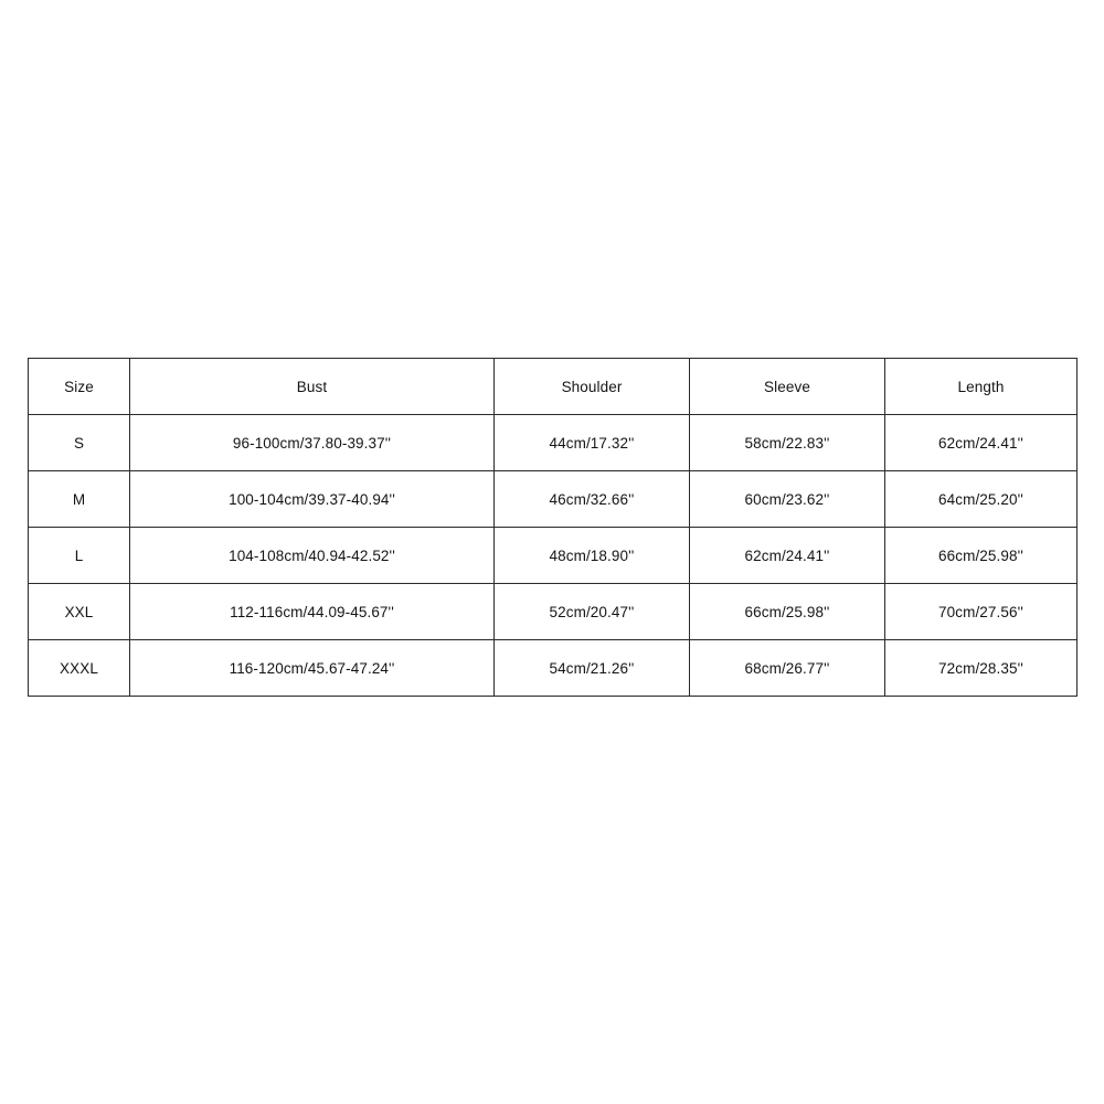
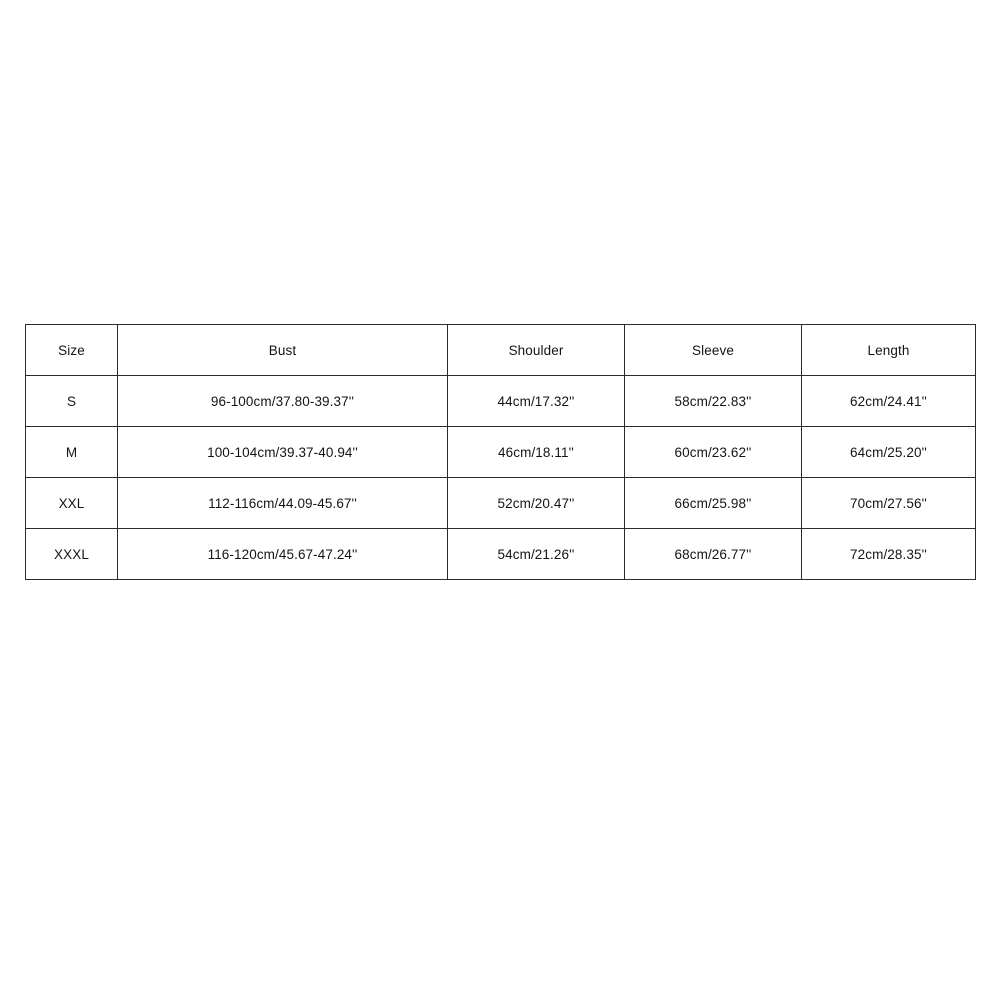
  Size	Bust	Shoulder	Sleeve	Length
  S	96-100cm/37.80-39.37''	44cm/17.32''	58cm/22.83''	62cm/24.41''
- M	100-104cm/39.37-40.94''	46cm/32.66''	60cm/23.62''	64cm/25.20''
+ M	100-104cm/39.37-40.94''	46cm/18.11''	60cm/23.62''	64cm/25.20''
- L	104-108cm/40.94-42.52''	48cm/18.90''	62cm/24.41''	66cm/25.98''
  XXL	112-116cm/44.09-45.67''	52cm/20.47''	66cm/25.98''	70cm/27.56''
  XXXL	116-120cm/45.67-47.24''	54cm/21.26''	68cm/26.77''	72cm/28.35''
